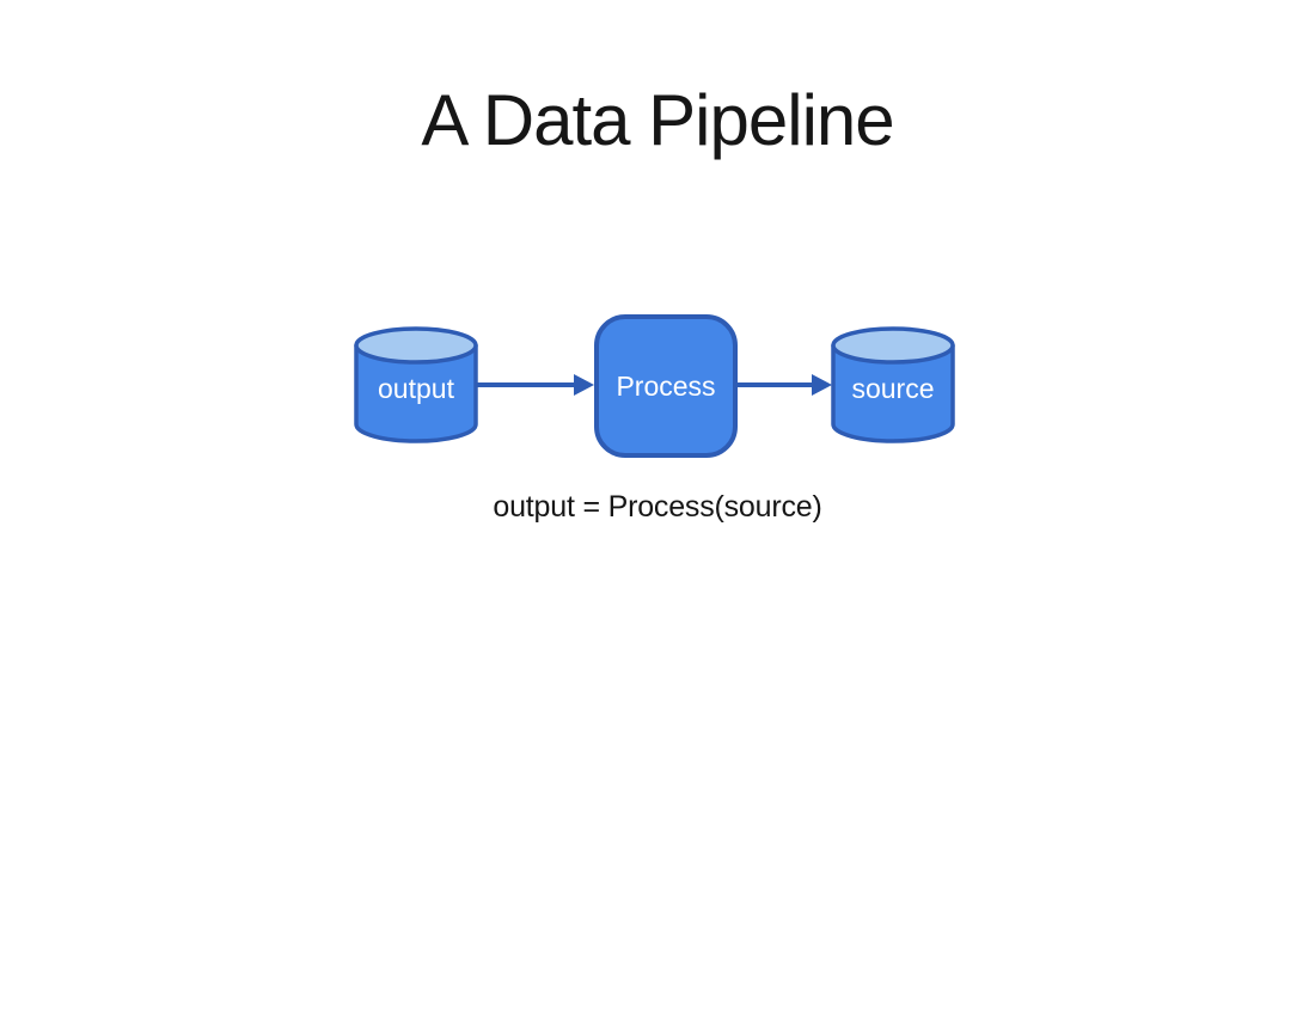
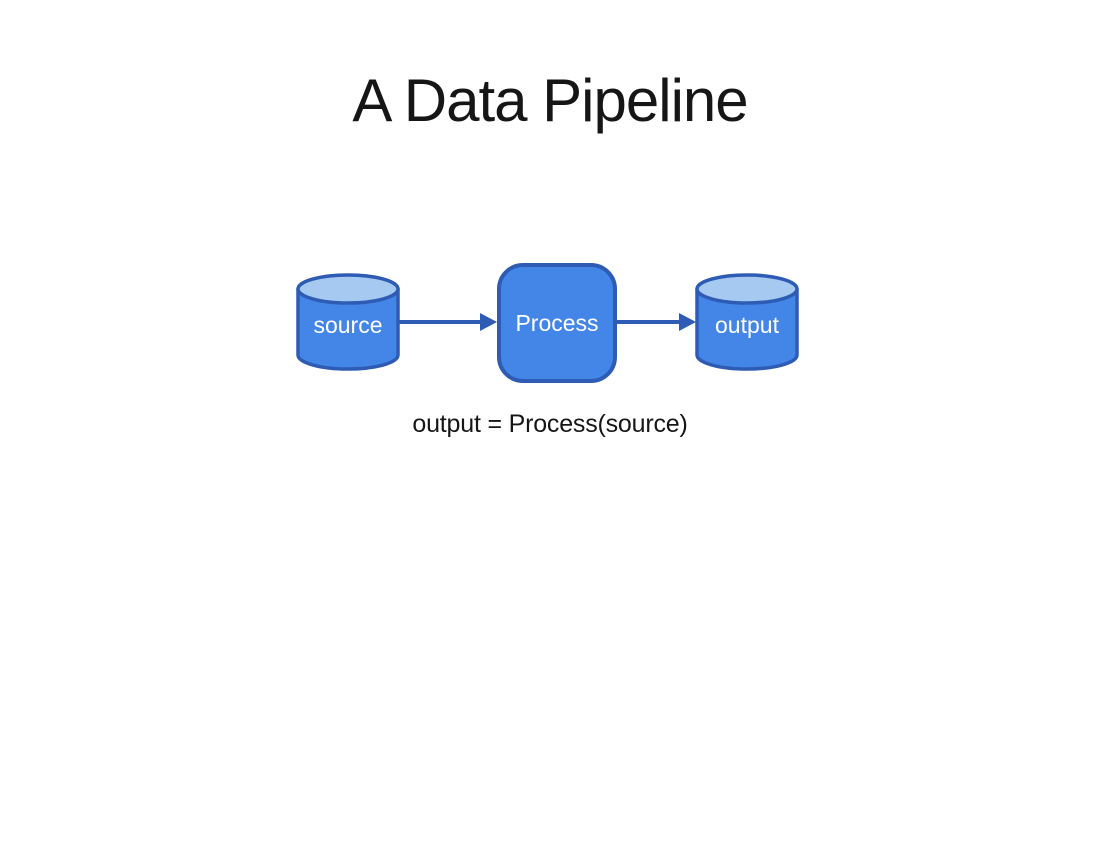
  A Data Pipeline
- output
+ source
  Process
- source
+ output
  output = Process(source)
